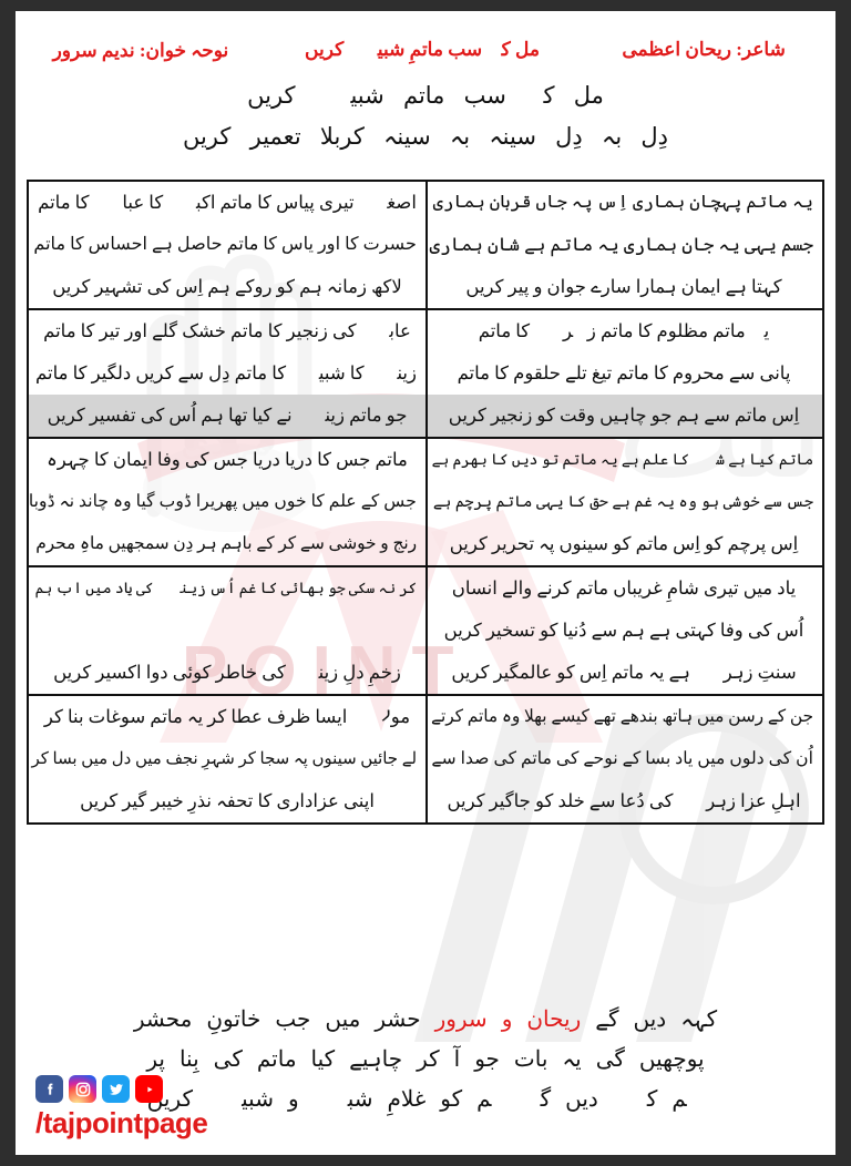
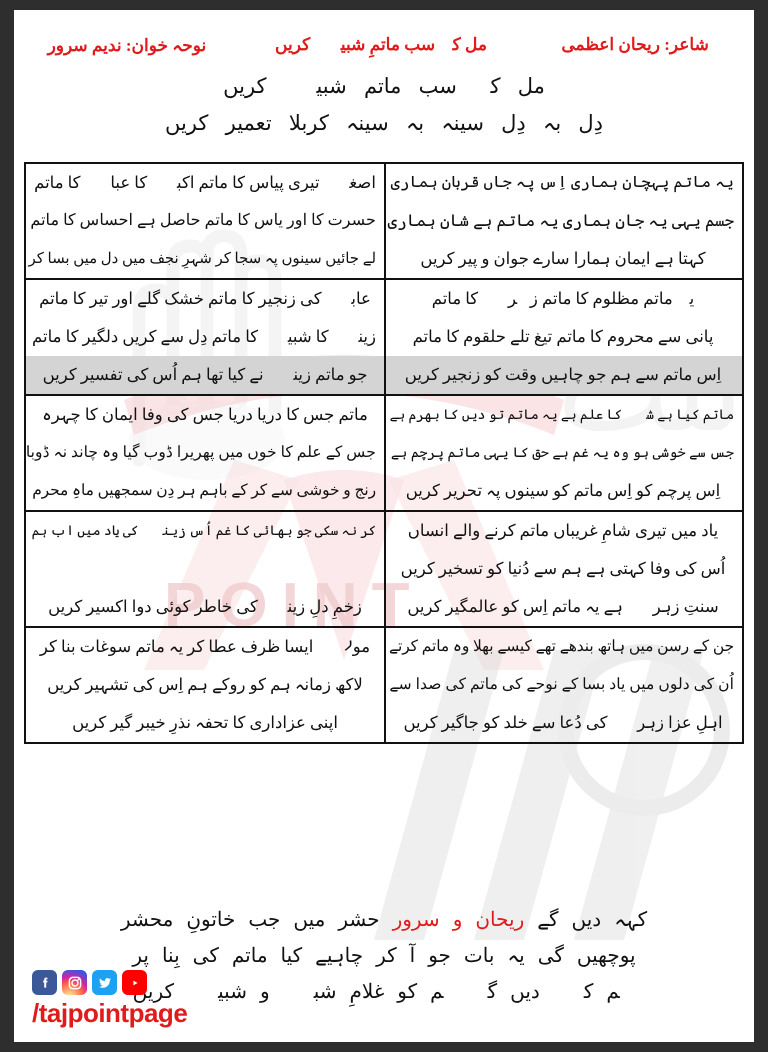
  مہدی
  POINT
  شاعر: ریحان اعظمی
  مل کے سب ماتمِ شبیرؑ کریں
  نوحہ خوان: ندیم سرور
  مل کے سب ماتم شبیرؑ کریں
  دِل بہ دِل سینہ بہ سینہ کربلا تعمیر کریں
  یہ ماتم پہچان ہماری اِس پہ جاں قربان ہماری
  اصغرؑ تیری پیاس کا ماتم اکبرؑ کا عبا کا ماتم
  جسم یہی یہ جان ہماری یہ ماتم ہے شان ہماری
  حسرت کا اور یاس کا ماتم حاصل ہے احساس کا ماتم
  کہتا ہے ایمان ہمارا سارے جوان و پیر کریں
- لاکھ زمانہ ہم کو روکے ہم اِس کی تشہیر کریں
+ لے جائیں سینوں پہ سجا کر شہرِ نجف میں دل میں بسا کر
  یہ ماتم مظلوم کا ماتم زہراؑ کا ماتم
  عابدؑ کی زنجیر کا ماتم خشک گلے اور تیر کا ماتم
  پانی سے محروم کا ماتم تیغ تلے حلقوم کا ماتم
  زینبؑ کا شبیرؑ کا ماتم دِل سے کریں دلگیر کا ماتم
  اِس ماتم سے ہم جو چاہیں وقت کو زنجیر کریں
  جو ماتم زینبؑ نے کیا تھا ہم اُس کی تفسیر کریں
  ماتم کیا ہے شہؑ کا علم ہے یہ ماتم تو دیں کا بھرم ہے
  ماتم جس کا دریا دریا جس کی وفا ایمان کا چہرہ
  جس سے خوشی ہو وہ یہ غم ہے حق کا یہی ماتم پرچم ہے
  جس کے علم کا خوں میں پھریرا ڈوب گیا وہ چاند نہ ڈوبا
  اِس پرچم کو اِس ماتم کو سینوں پہ تحریر کریں
  رنج و خوشی سے کر کے باہم ہر دِن سمجھیں ماہِ محرم
  یاد میں تیری شامِ غریباں ماتم کرنے والے انساں
  کر نہ سکی جو بھائی کا غم اُس زینبؑ کی یاد میں اب ہم
  اُس کی وفا کہتی ہے ہم سے دُنیا کو تسخیر کریں
  سنتِ زہراؑ ہے یہ ماتم اِس کو عالمگیر کریں
  زخمِ دلِ زینبؑ کی خاطر کوئی دوا اکسیر کریں
  جن کے رسن میں ہاتھ بندھے تھے کیسے بھلا وہ ماتم کرتے
  مول ایسا ظرف عطا کر یہ ماتم سوغات بنا کر
  اُن کی دلوں میں یاد بسا کے نوحے کی ماتم کی صدا سے
- لے جائیں سینوں پہ سجا کر شہرِ نجف میں دل میں بسا کر
+ لاکھ زمانہ ہم کو روکے ہم اِس کی تشہیر کریں
  اہلِ عزا زہراؑ کی دُعا سے خلد کو جاگیر کریں
  اپنی عزاداری کا تحفہ نذرِ خیبر گیر کریں
  کہہ دیں گے ریحان و سرور حشر میں جب خاتونِ محشر
  پوچھیں گی یہ بات جو آ کر چاہیے کیا ماتم کی بِنا پر
  ہم کہ دیں گے ہم کو غلامِ شبرؑ و شبیرؑ کری
  /tajpointpage
